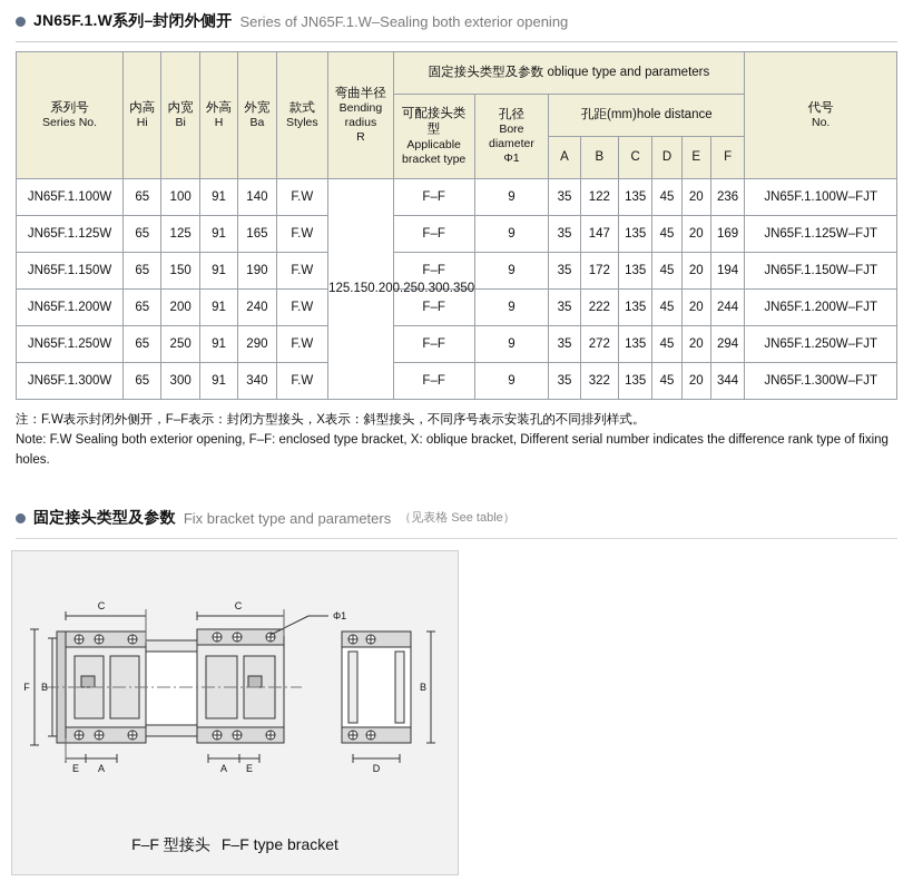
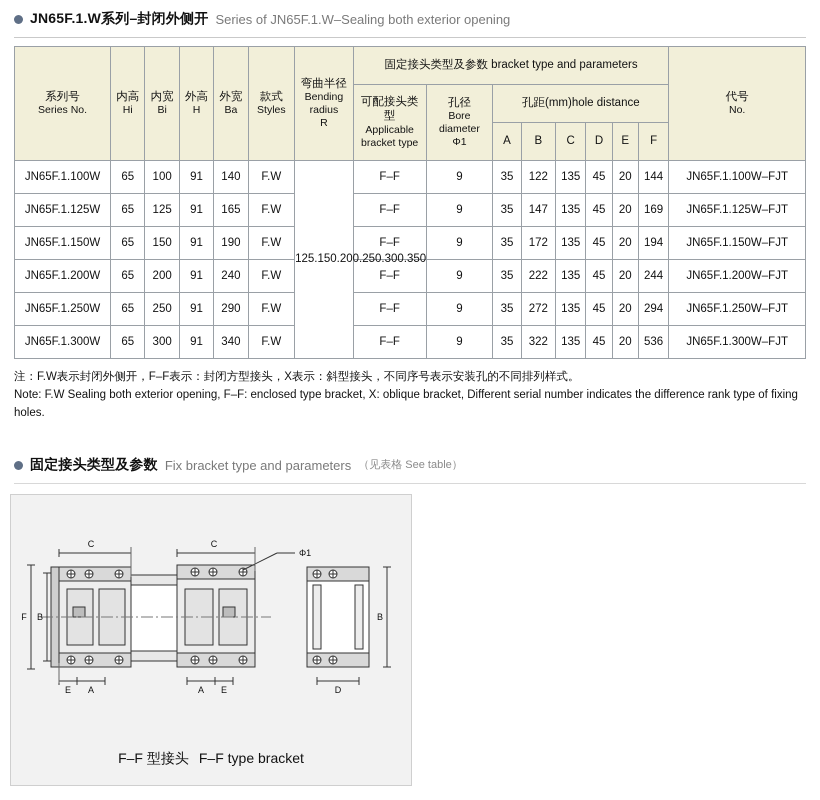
  JN65F.1.W系列–封闭外侧开
  Series of JN65F.1.W–Sealing both exterior opening
- 系列号 Series No.	内高 Hi	内宽 Bi	外高 H	外宽 Ba	款式 Styles	弯曲半径 Bending radius R	固定接头类型及参数 oblique type and parameters	代号 No.
+ 系列号 Series No.	内高 Hi	内宽 Bi	外高 H	外宽 Ba	款式 Styles	弯曲半径 Bending radius R	固定接头类型及参数 bracket type and parameters	代号 No.
  可配接头类型 Applicable bracket type	孔径 Bore diameter Φ1	孔距(mm)hole distance
  A	B	C	D	E	F
- JN65F.1.100W	65	100	91	140	F.W	125.150.200.250.300.350	F–F	9	35	122	135	45	20	236	JN65F.1.100W–FJT
+ JN65F.1.100W	65	100	91	140	F.W	125.150.200.250.300.350	F–F	9	35	122	135	45	20	144	JN65F.1.100W–FJT
  JN65F.1.125W	65	125	91	165	F.W	F–F	9	35	147	135	45	20	169	JN65F.1.125W–FJT
  JN65F.1.150W	65	150	91	190	F.W	F–F	9	35	172	135	45	20	194	JN65F.1.150W–FJT
  JN65F.1.200W	65	200	91	240	F.W	F–F	9	35	222	135	45	20	244	JN65F.1.200W–FJT
  JN65F.1.250W	65	250	91	290	F.W	F–F	9	35	272	135	45	20	294	JN65F.1.250W–FJT
- JN65F.1.300W	65	300	91	340	F.W	F–F	9	35	322	135	45	20	344	JN65F.1.300W–FJT
+ JN65F.1.300W	65	300	91	340	F.W	F–F	9	35	322	135	45	20	536	JN65F.1.300W–FJT
  注：F.W表示封闭外侧开，F–F表示：封闭方型接头，X表示：斜型接头，不同序号表示安装孔的不同排列样式。
  Note: F.W Sealing both exterior opening, F–F: enclosed type bracket, X: oblique bracket, Different serial number indicates the difference rank type of fixing holes.
  固定接头类型及参数
  Fix bracket type and parameters
  （见表格 See table）
  C
  C
  Φ1
  F
  B
  B
  E
  A
  A
  E
  D
  F–F 型接头 F–F type bracket
